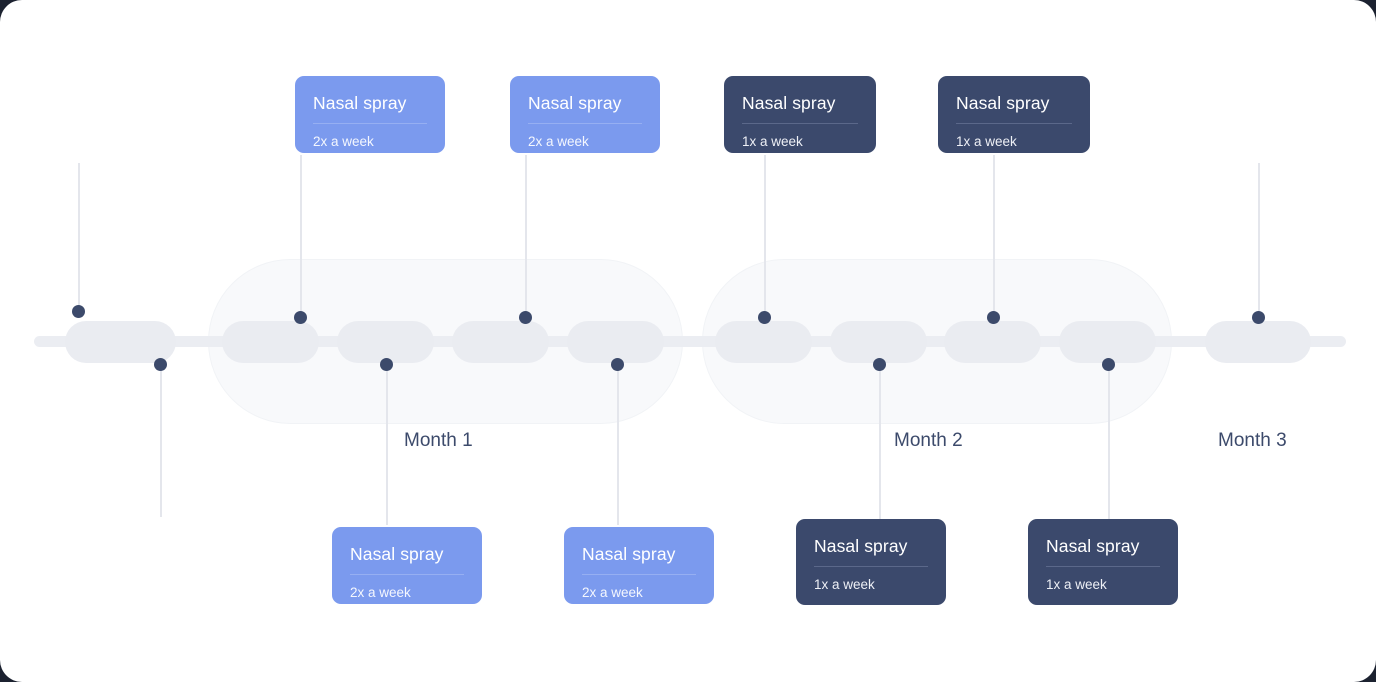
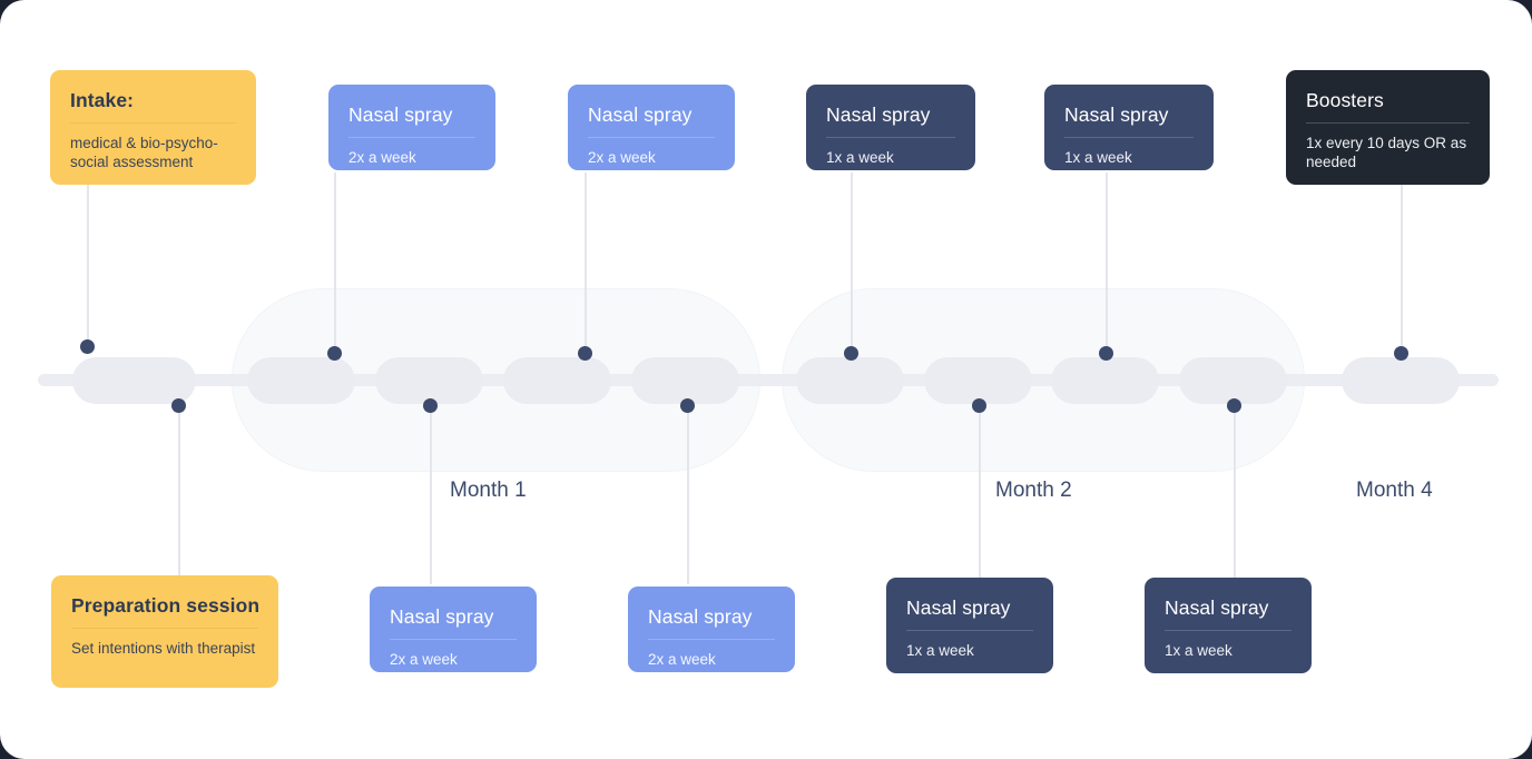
+ Intake:
+ medical & bio-psycho-social assessment
  Nasal spray
  2x a week
  Nasal spray
  2x a week
  Nasal spray
  1x a week
  Nasal spray
  1x a week
+ Boosters
+ 1x every 10 days OR as needed
+ Preparation session
+ Set intentions with therapist
  Nasal spray
  2x a week
  Nasal spray
  2x a week
  Nasal spray
  1x a week
  Nasal spray
  1x a week
  Month 1
  Month 2
- Month 3
+ Month 4
